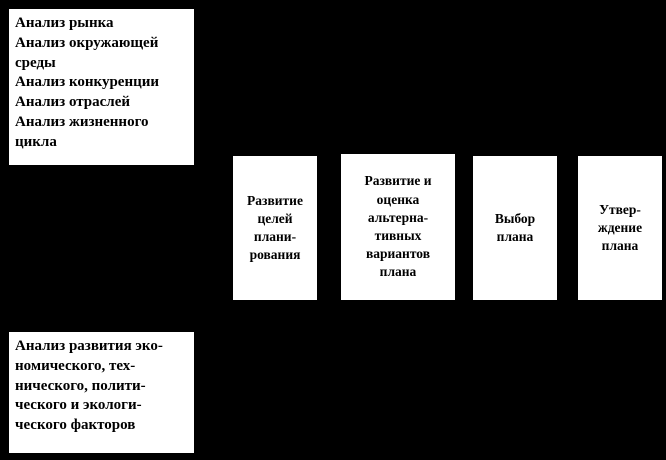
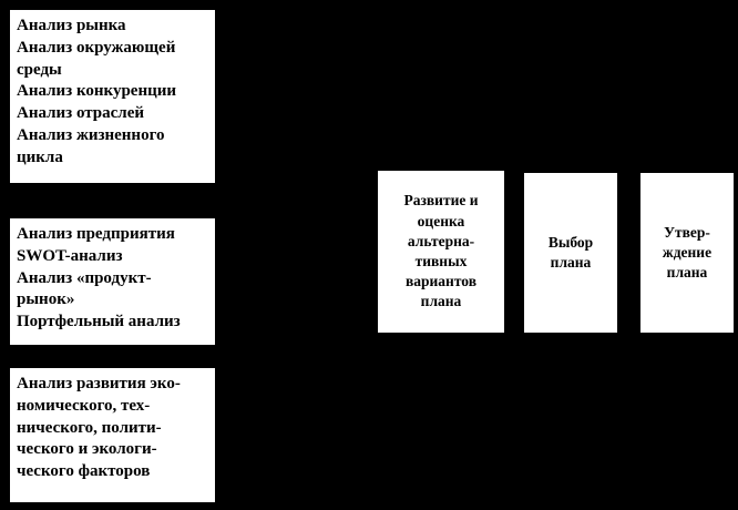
  Анализ рынка
  Анализ окружающей среды
  Анализ конкуренции
  Анализ отраслей
  Анализ жизненного цикла
+ Анализ предприятия
+ SWOT-анализ
+ Анализ «продукт-
+ рынок»
+ Портфельный анализ
  Анализ развития эко-
  номического, тех-
  нического, полити-
  ческого и экологи-
  ческого факторов
- Развитие
- целей
- плани-
- рования
  Развитие и
  оценка
  альтерна-
  тивных
  вариантов
  плана
  Выбор
  плана
  Утвер-
  ждение
  плана
